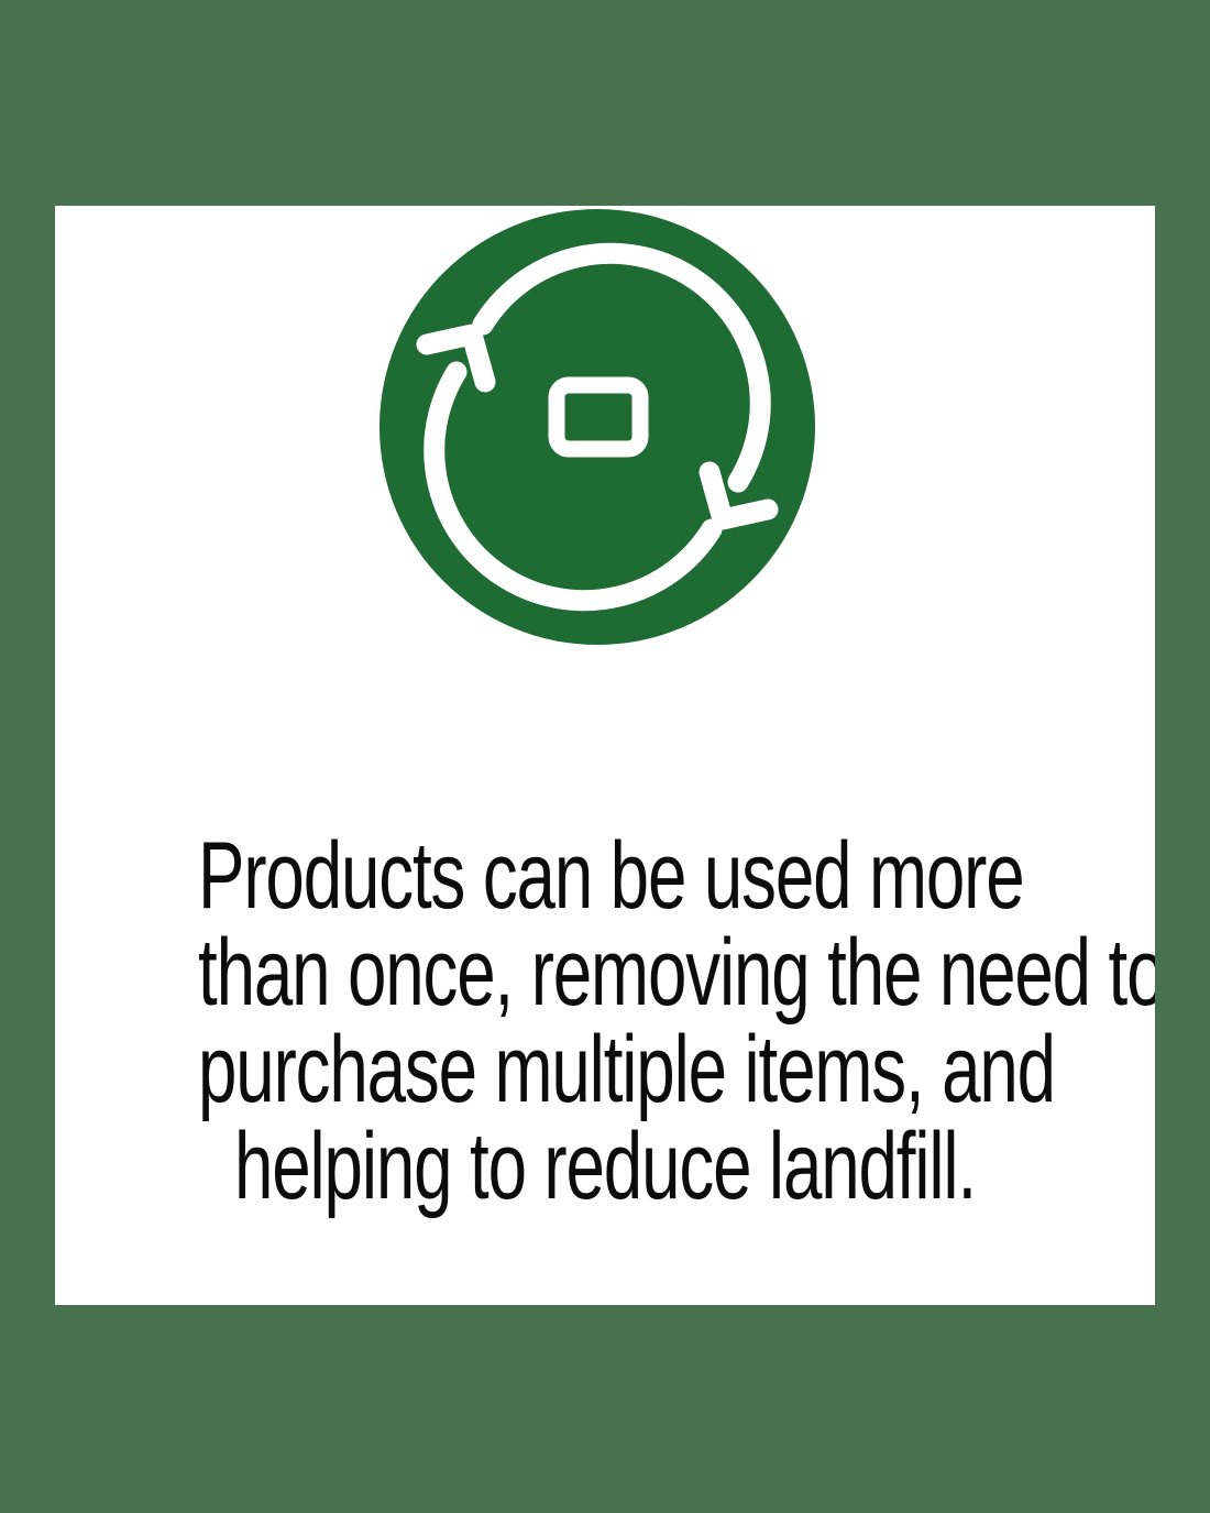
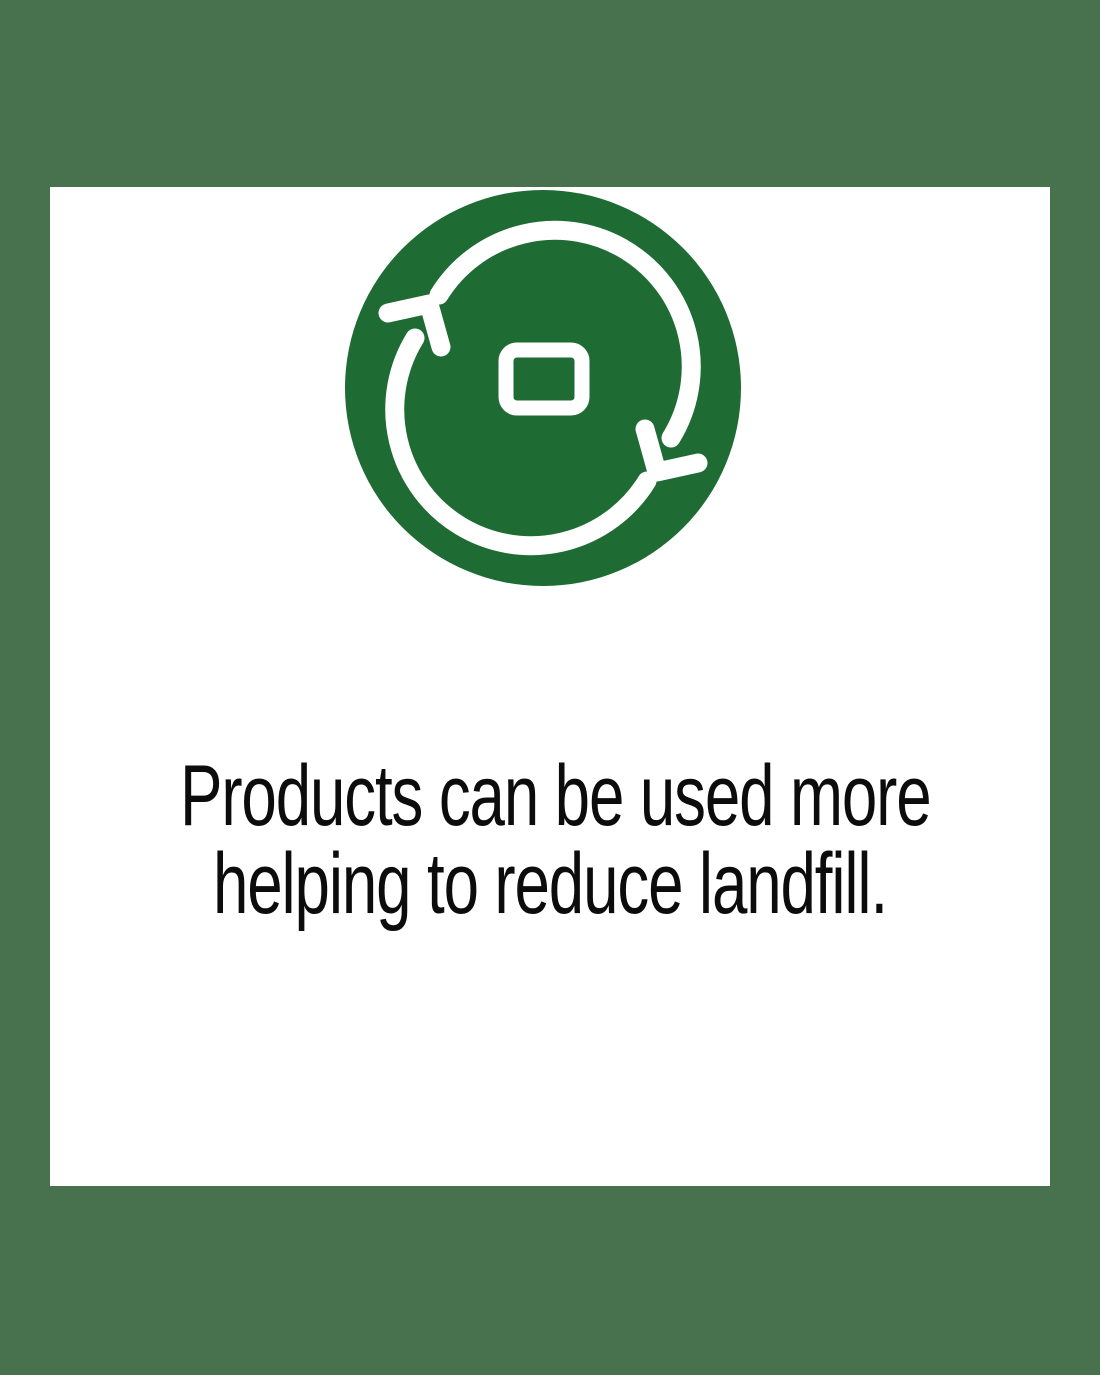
  Products can be used more
- than once, removing the need to
- purchase multiple items, and
  helping to reduce landfill.
